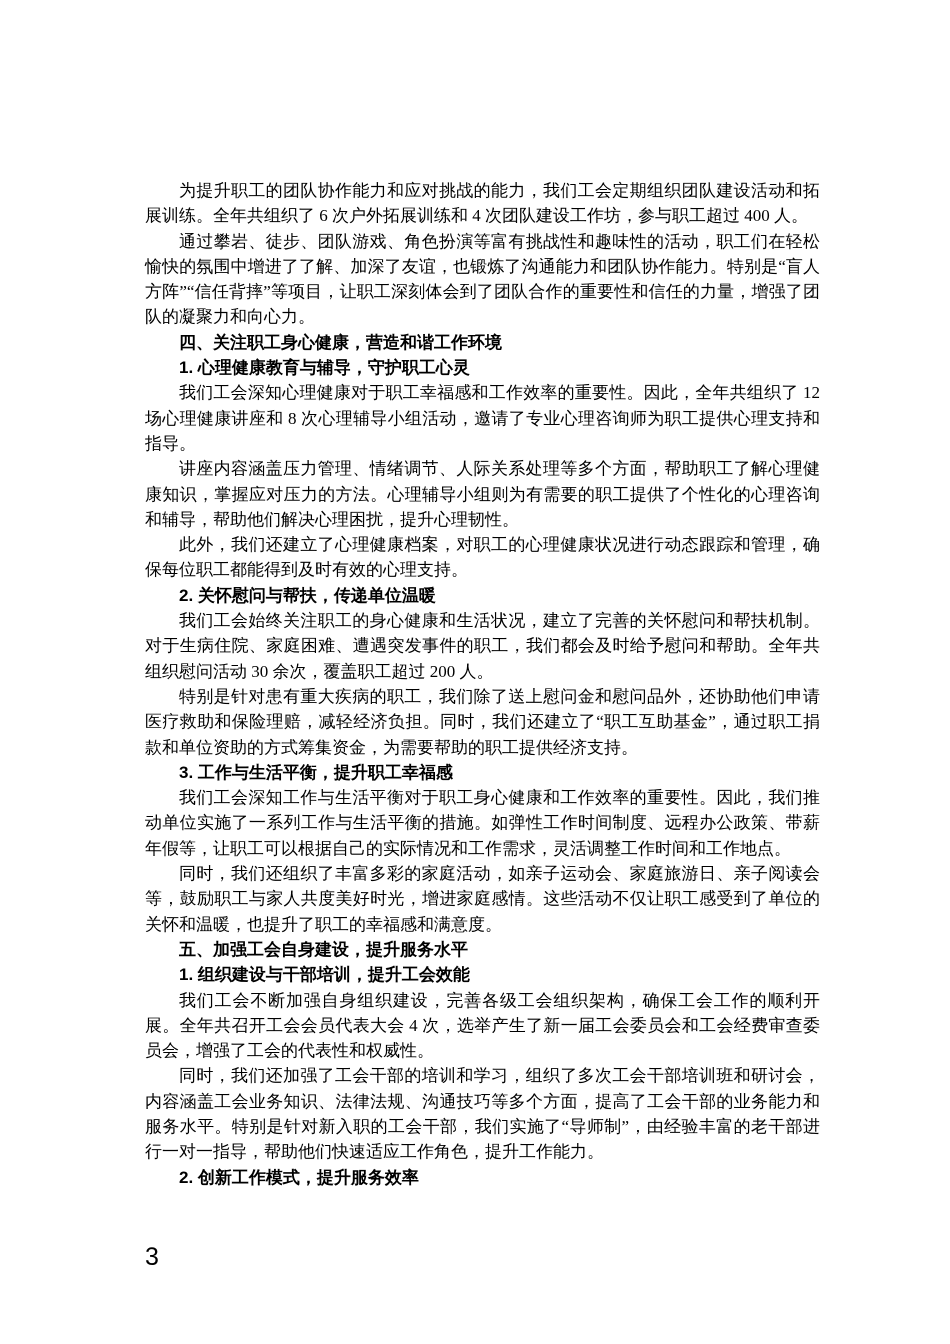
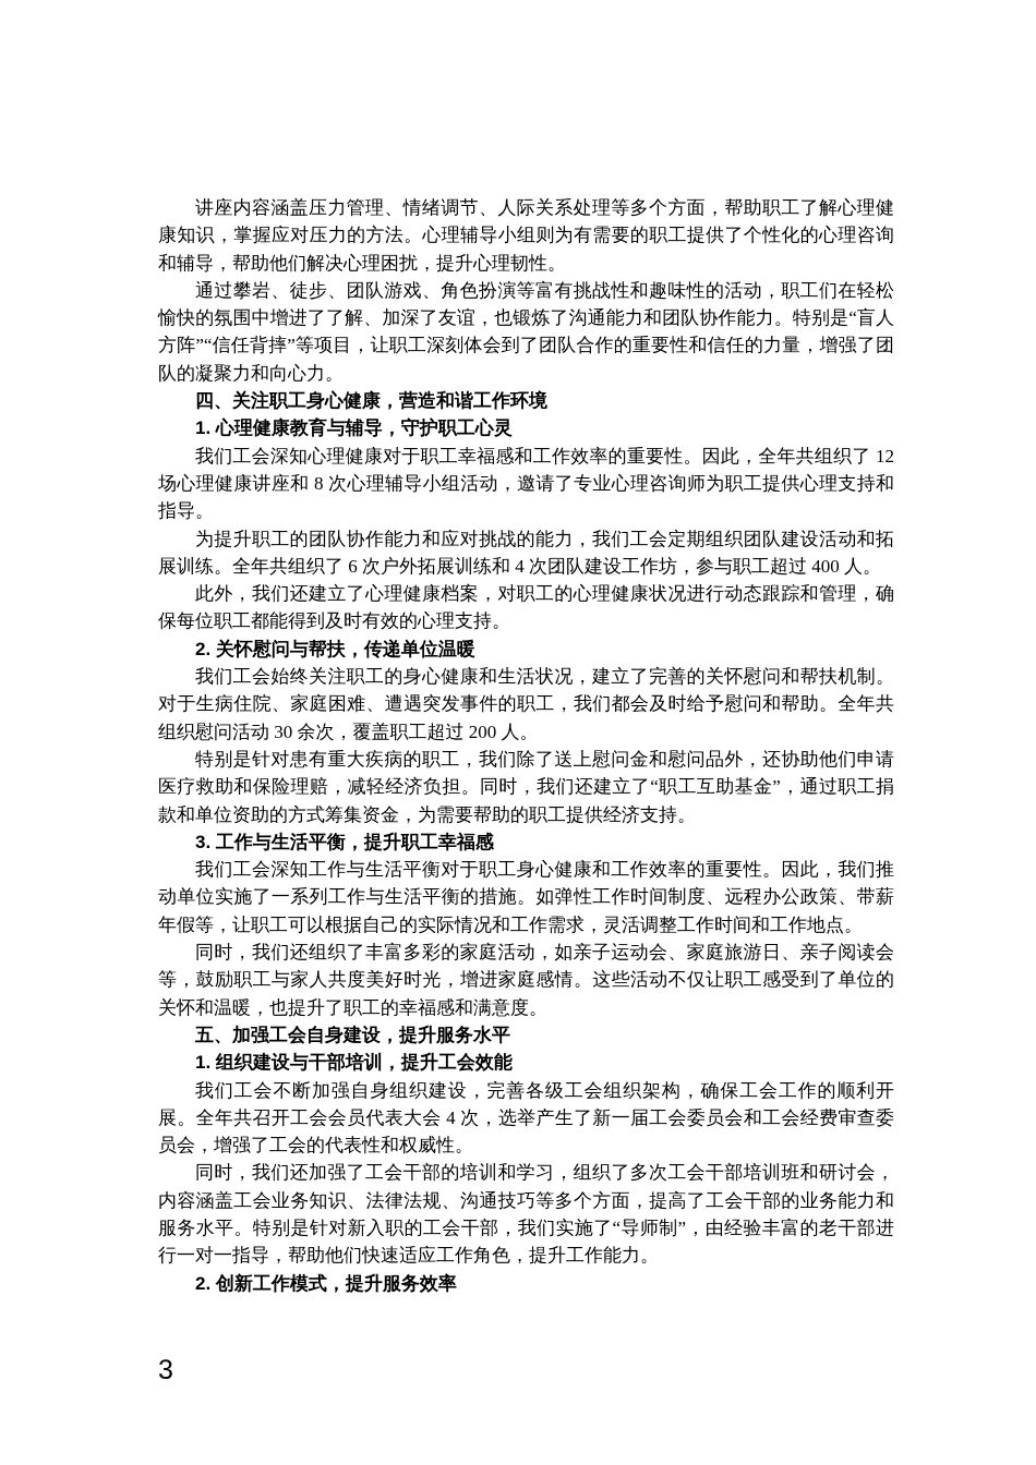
- 为提升职工的团队协作能力和应对挑战的能力，我们工会定期组织团队建设活动和拓展训练。全年共组织了 6 次户外拓展训练和 4 次团队建设工作坊，参与职工超过 400 人。
+ 讲座内容涵盖压力管理、情绪调节、人际关系处理等多个方面，帮助职工了解心理健康知识，掌握应对压力的方法。心理辅导小组则为有需要的职工提供了个性化的心理咨询和辅导，帮助他们解决心理困扰，提升心理韧性。
  通过攀岩、徒步、团队游戏、角色扮演等富有挑战性和趣味性的活动，职工们在轻松愉快的氛围中增进了了解、加深了友谊，也锻炼了沟通能力和团队协作能力。特别是“盲人方阵”“信任背摔”等项目，让职工深刻体会到了团队合作的重要性和信任的力量，增强了团队的凝聚力和向心力。
  四、关注职工身心健康，营造和谐工作环境
  1. 心理健康教育与辅导，守护职工心灵
  我们工会深知心理健康对于职工幸福感和工作效率的重要性。因此，全年共组织了 12 场心理健康讲座和 8 次心理辅导小组活动，邀请了专业心理咨询师为职工提供心理支持和指导。
- 讲座内容涵盖压力管理、情绪调节、人际关系处理等多个方面，帮助职工了解心理健康知识，掌握应对压力的方法。心理辅导小组则为有需要的职工提供了个性化的心理咨询和辅导，帮助他们解决心理困扰，提升心理韧性。
+ 为提升职工的团队协作能力和应对挑战的能力，我们工会定期组织团队建设活动和拓展训练。全年共组织了 6 次户外拓展训练和 4 次团队建设工作坊，参与职工超过 400 人。
  此外，我们还建立了心理健康档案，对职工的心理健康状况进行动态跟踪和管理，确保每位职工都能得到及时有效的心理支持。
  2. 关怀慰问与帮扶，传递单位温暖
  我们工会始终关注职工的身心健康和生活状况，建立了完善的关怀慰问和帮扶机制。对于生病住院、家庭困难、遭遇突发事件的职工，我们都会及时给予慰问和帮助。全年共组织慰问活动 30 余次，覆盖职工超过 200 人。
  特别是针对患有重大疾病的职工，我们除了送上慰问金和慰问品外，还协助他们申请医疗救助和保险理赔，减轻经济负担。同时，我们还建立了“职工互助基金”，通过职工捐款和单位资助的方式筹集资金，为需要帮助的职工提供经济支持。
  3. 工作与生活平衡，提升职工幸福感
  我们工会深知工作与生活平衡对于职工身心健康和工作效率的重要性。因此，我们推动单位实施了一系列工作与生活平衡的措施。如弹性工作时间制度、远程办公政策、带薪年假等，让职工可以根据自己的实际情况和工作需求，灵活调整工作时间和工作地点。
  同时，我们还组织了丰富多彩的家庭活动，如亲子运动会、家庭旅游日、亲子阅读会等，鼓励职工与家人共度美好时光，增进家庭感情。这些活动不仅让职工感受到了单位的关怀和温暖，也提升了职工的幸福感和满意度。
  五、加强工会自身建设，提升服务水平
  1. 组织建设与干部培训，提升工会效能
  我们工会不断加强自身组织建设，完善各级工会组织架构，确保工会工作的顺利开展。全年共召开工会会员代表大会 4 次，选举产生了新一届工会委员会和工会经费审查委员会，增强了工会的代表性和权威性。
  同时，我们还加强了工会干部的培训和学习，组织了多次工会干部培训班和研讨会，内容涵盖工会业务知识、法律法规、沟通技巧等多个方面，提高了工会干部的业务能力和服务水平。特别是针对新入职的工会干部，我们实施了“导师制”，由经验丰富的老干部进行一对一指导，帮助他们快速适应工作角色，提升工作能力。
  2. 创新工作模式，提升服务效率
  3
